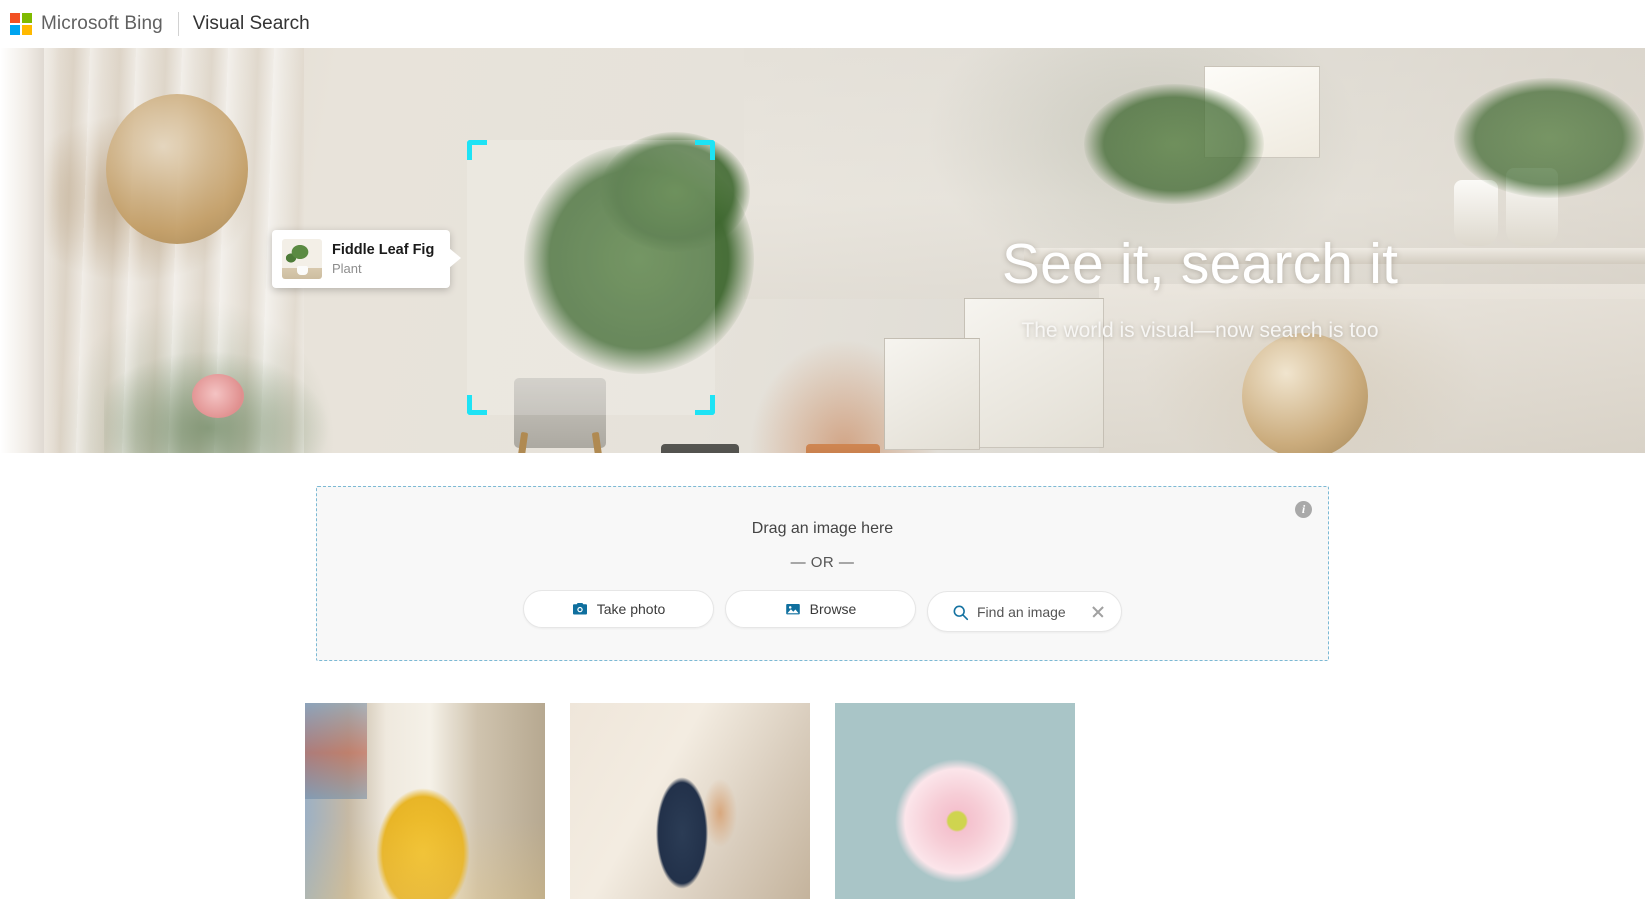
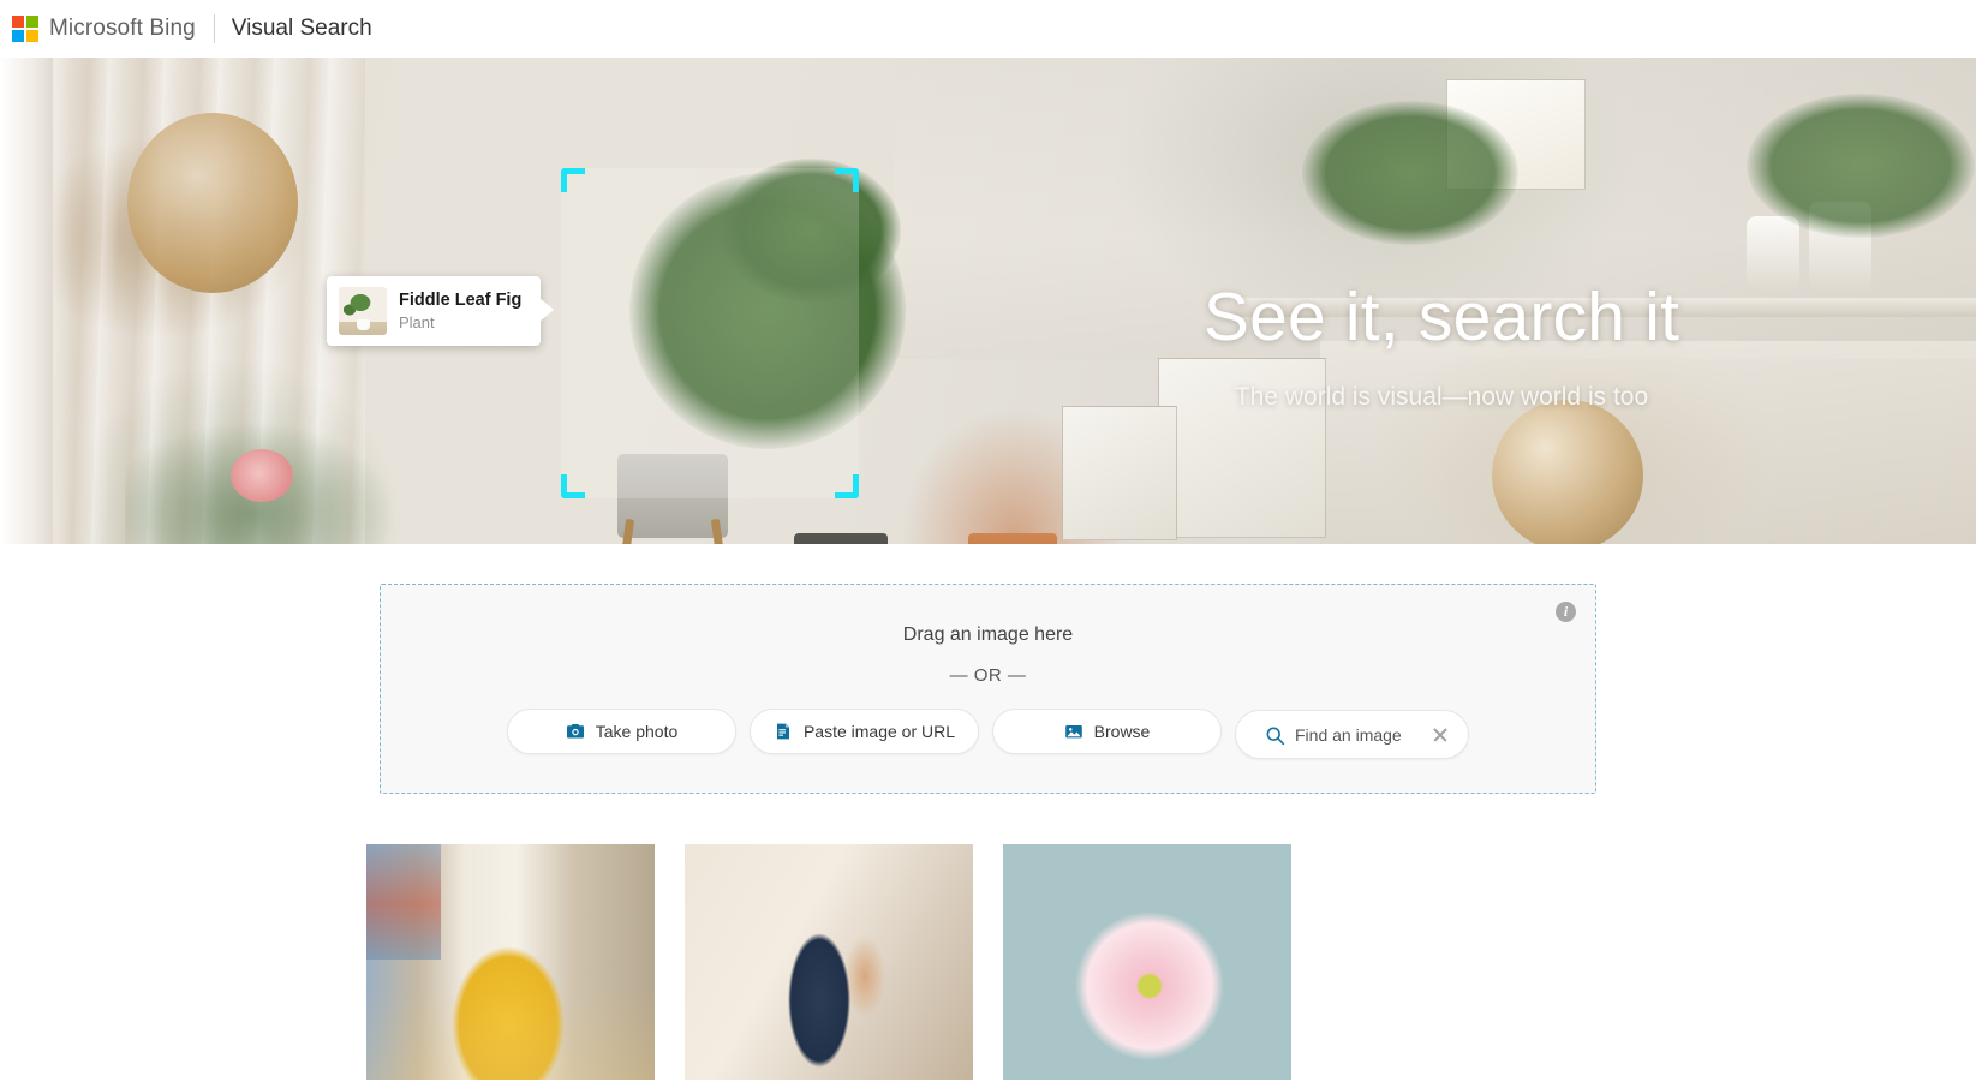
  Microsoft Bing
  Visual Search
  Fiddle Leaf Fig
  Plant
  See it, search it
- The world is visual—now search is too
+ The world is visual—now world is too
  i
  Drag an image here
  — OR —
  Take photo
+ Paste image or URL
  Browse
  Find an image
